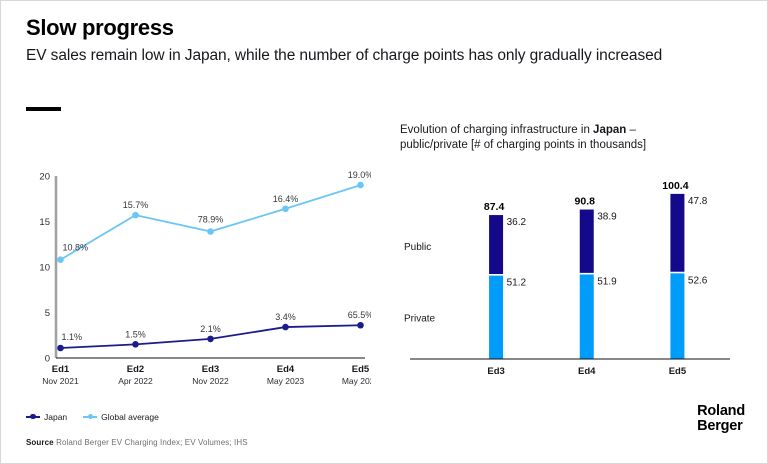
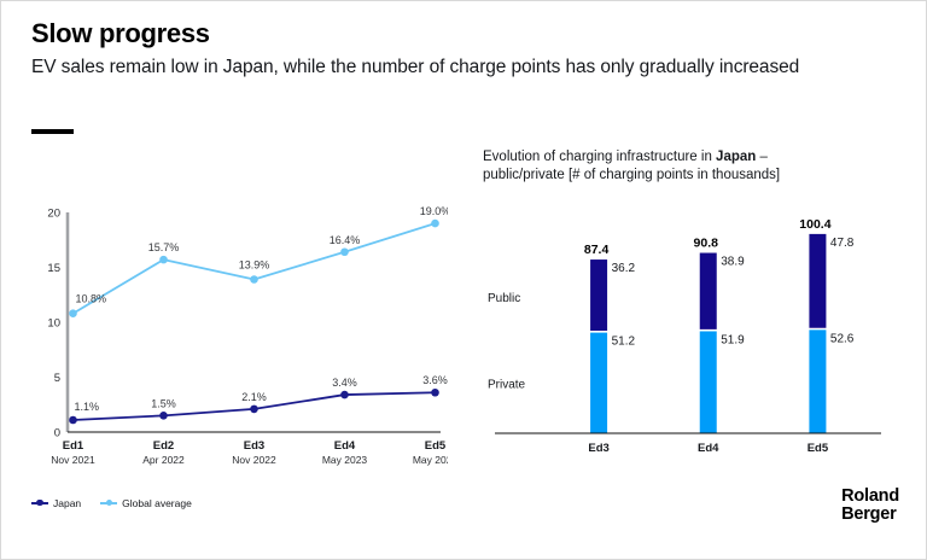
  Slow progress
  EV sales remain low in Japan, while the number of charge points has only gradually increased
  Evolution of charging infrastructure in Japan –
  public/private [# of charging points in thousands]
  0
  5
  10
  15
  20
  1.1%
  1.5%
  2.1%
  3.4%
- 65.5%
+ 3.6%
  10.8%
  15.7%
- 78.9%
+ 13.9%
  16.4%
  19.0%
  Ed1
  Nov 2021
  Ed2
  Apr 2022
  Ed3
  Nov 2022
  Ed4
  May 2023
  Ed5
  May 20
  Japan
  Global average
- Source Roland Berger EV Charging Index; EV Volumes; IHS
  51.2
  36.2
  87.4
  Ed3
  51.9
  38.9
  90.8
  Ed4
  52.6
  47.8
  100.4
  Ed5
  Public
  Private
  Roland
  Berger
